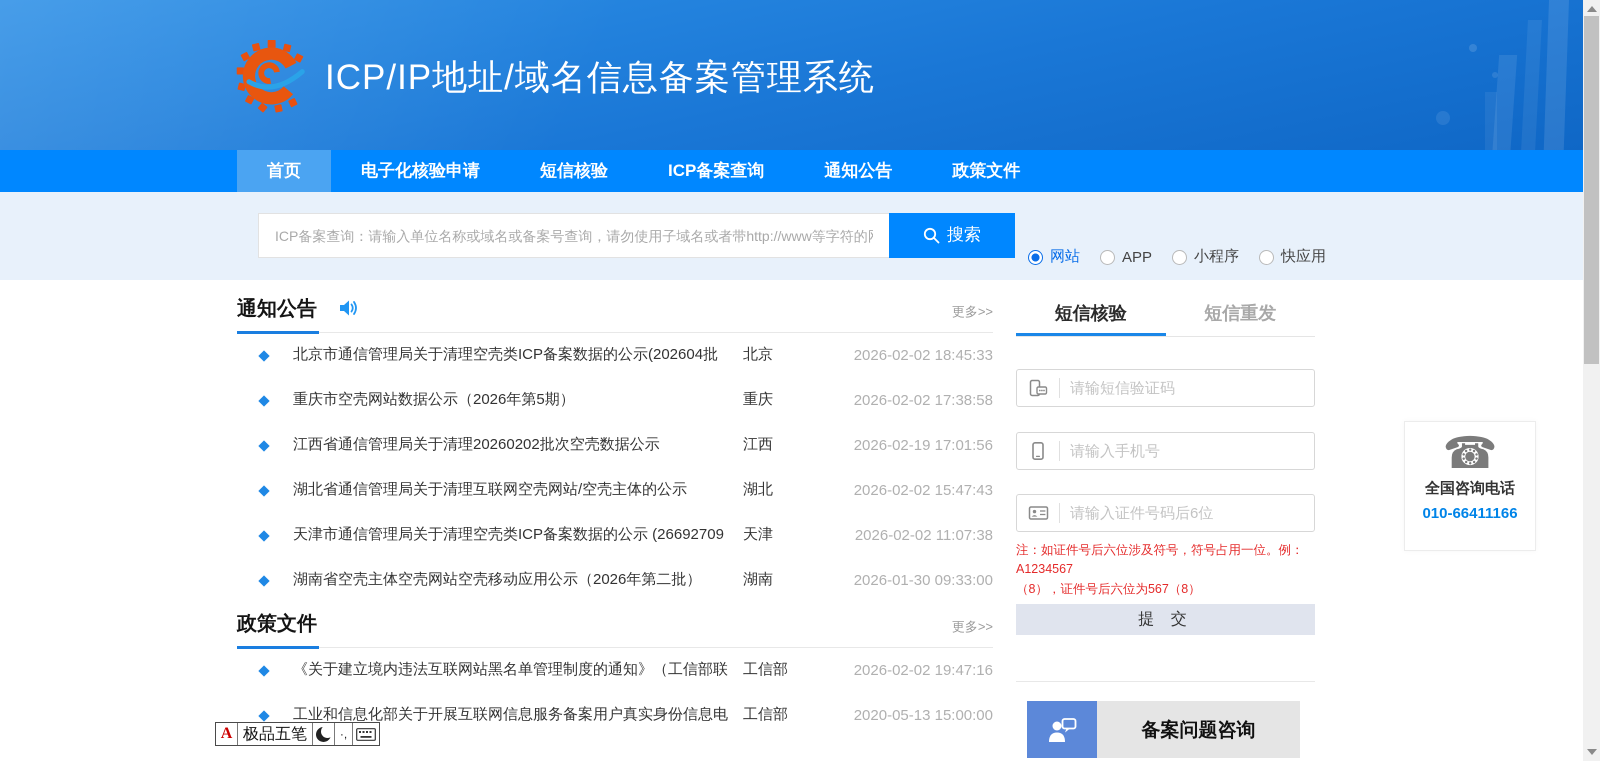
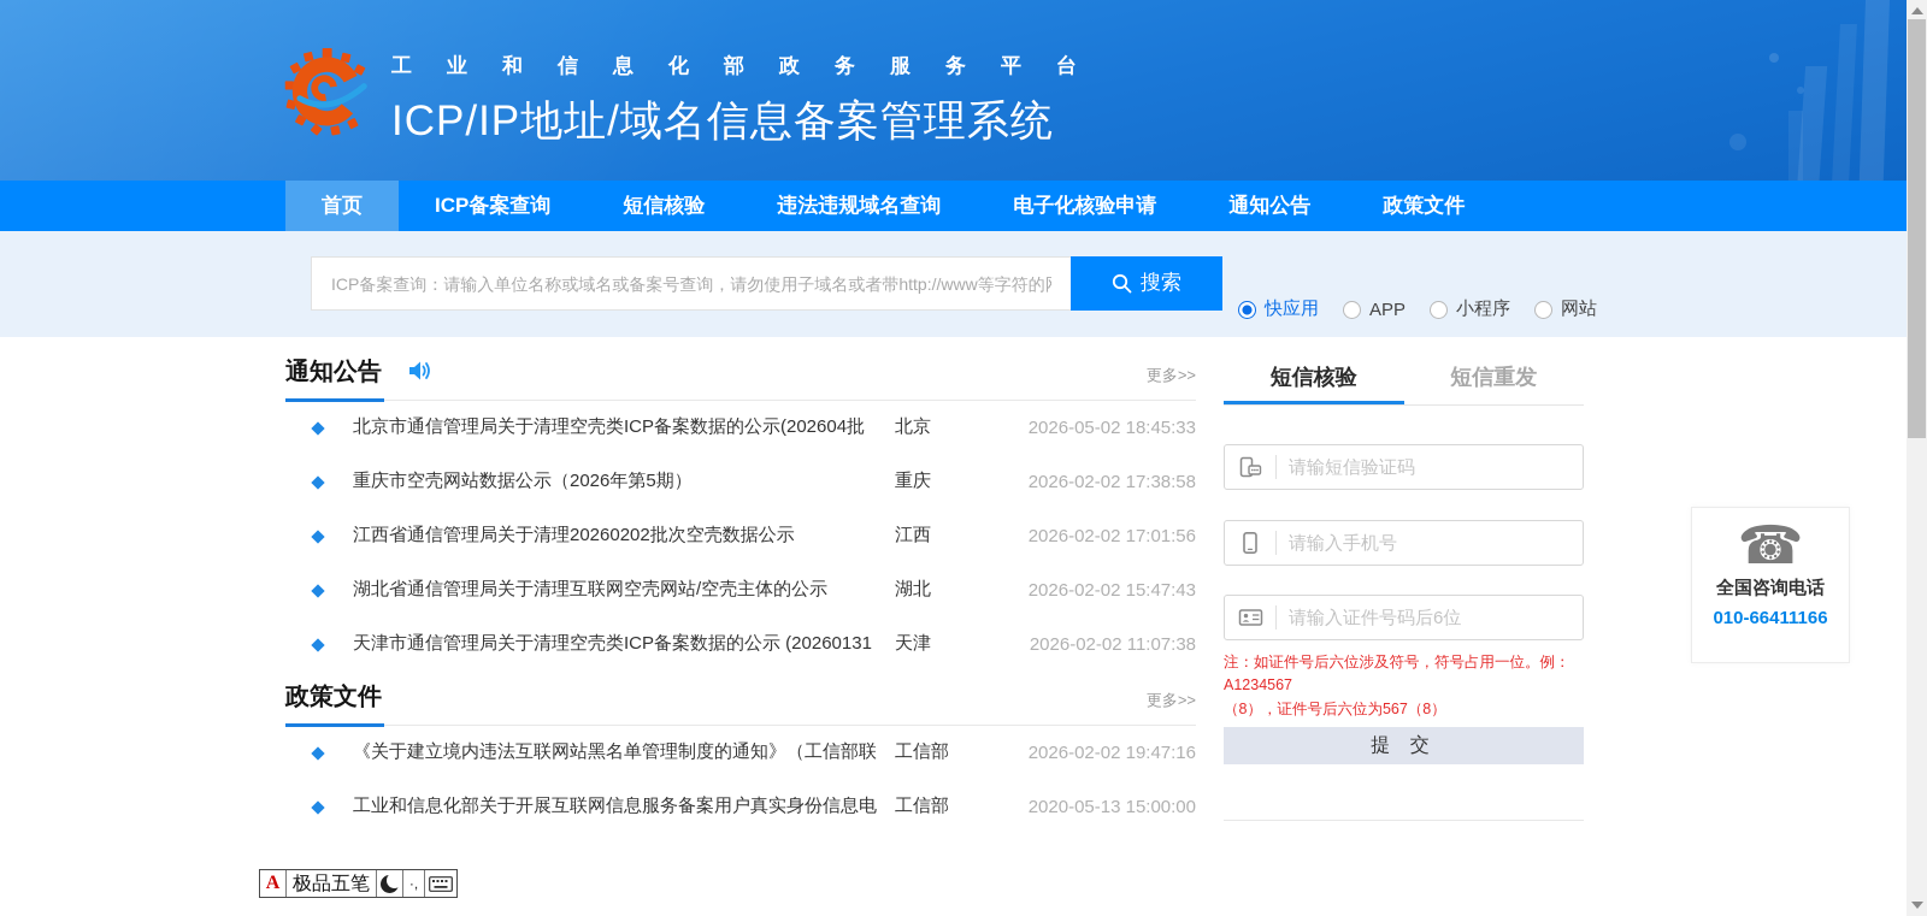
+ 工业和信息化部政务服务平台
  ICP/IP地址/域名信息备案管理系统
  首页
- 电子化核验申请
+ ICP备案查询
  短信核验
+ 违法违规域名查询
- ICP备案查询
+ 电子化核验申请
  通知公告
  政策文件
  ICP备案查询：请输入单位名称或域名或备案号查询，请勿使用子域名或者带http://www等字符的
  搜索
- 网站
+ 快应用
  APP
  小程序
- 快应用
+ 网站
  通知公告
  更多>>
  北京市通信管理局关于清理空壳类ICP备案数据的公示(202604批
  北京
- 2026-02-02 18:45:33
+ 2026-05-02 18:45:33
  重庆市空壳网站数据公示（2026年第5期）
  重庆
  2026-02-02 17:38:58
  江西省通信管理局关于清理20260202批次空壳数据公示
  江西
- 2026-02-19 17:01:56
+ 2026-02-02 17:01:56
  湖北省通信管理局关于清理互联网空壳网站/空壳主体的公示
  湖北
  2026-02-02 15:47:43
- 天津市通信管理局关于清理空壳类ICP备案数据的公示 (26692709
+ 天津市通信管理局关于清理空壳类ICP备案数据的公示 (20260131
  天津
  2026-02-02 11:07:38
- 湖南省空壳主体空壳网站空壳移动应用公示（2026年第二批）
- 湖南
- 2026-01-30 09:33:00
  政策文件
  更多>>
  《关于建立境内违法互联网站黑名单管理制度的通知》（工信部联
  工信部
  2026-02-02 19:47:16
  工业和信息化部关于开展互联网信息服务备案用户真实身份信息电
  工信部
  2020-05-13 15:00:00
  短信核验
  短信重发
  请输短信验证码
  请输入手机号
  请输入证件号码后6位
  注：如证件号后六位涉及符号，符号占用一位。例：A1234567
  （8），证件号后六位为567（8）
  提 交
- 备案问题咨询
  ☎
  全国咨询电话
  010-66411166
  A
  极品五笔
  ·,
